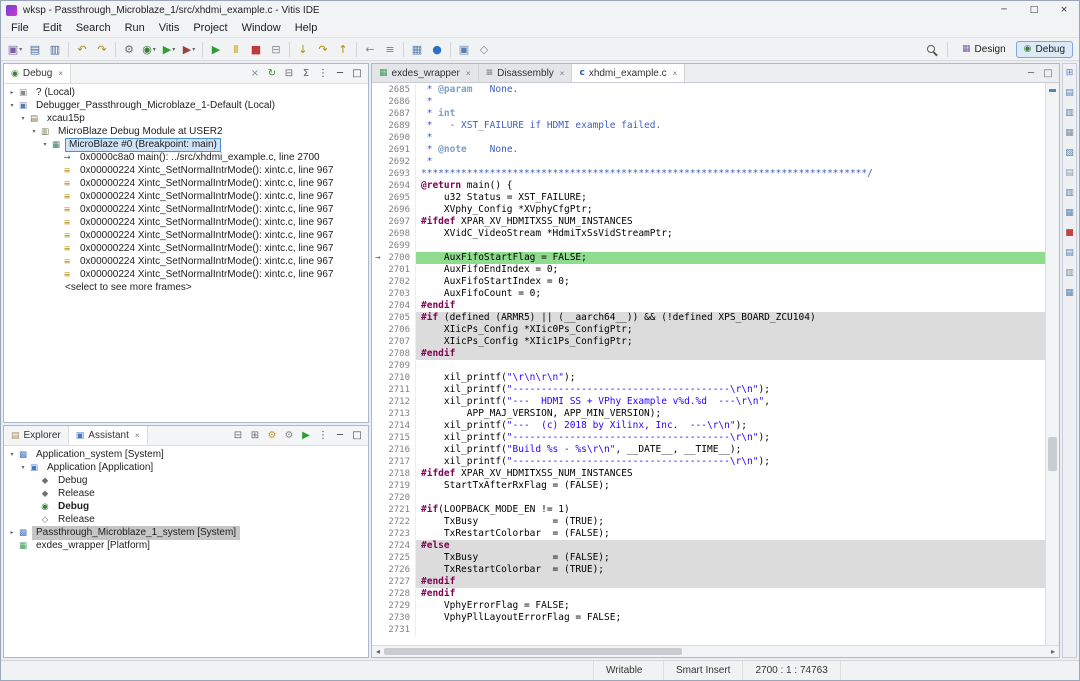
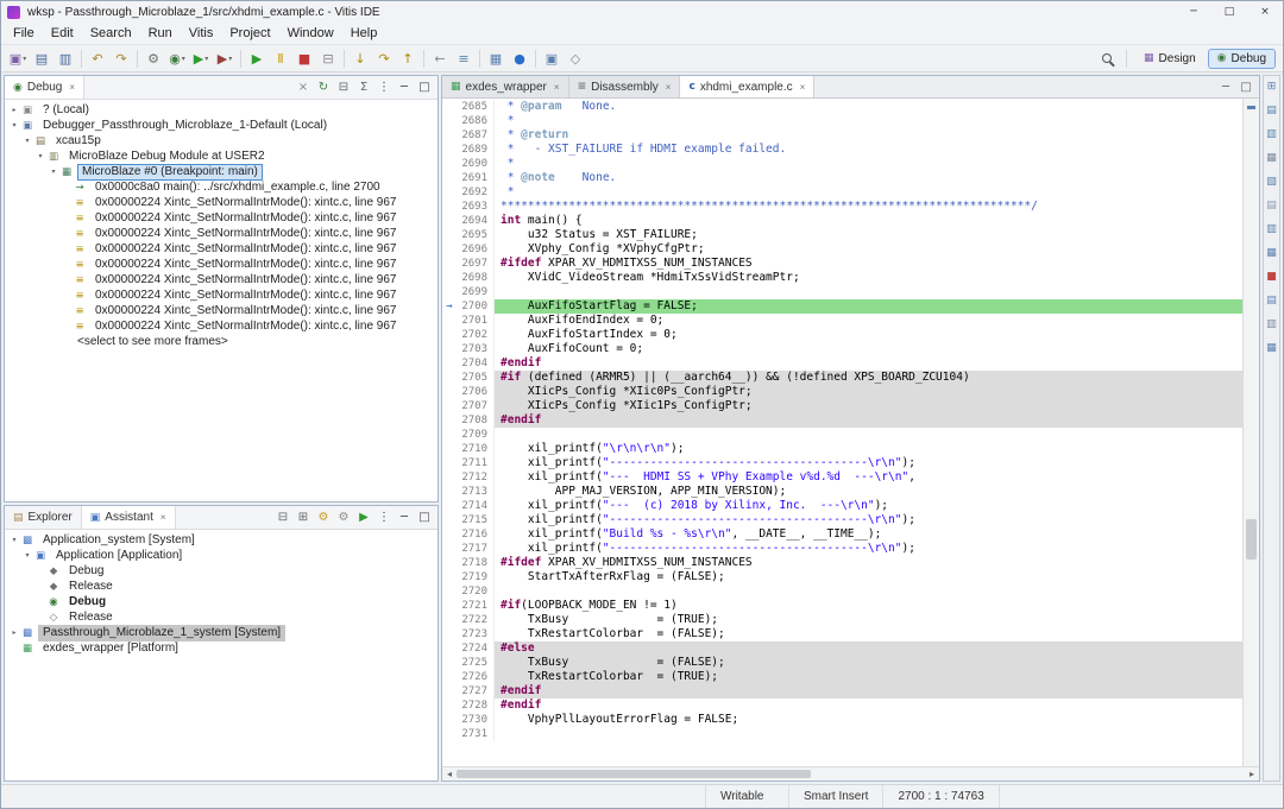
  wksp - Passthrough_Microblaze_1/src/xhdmi_example.c - Vitis IDE
  ─
  □
  ×
  File
  Edit
  Search
  Run
  Vitis
  Project
  Window
  Help
  ▣
  ▤
  ▥
  ↶
  ↷
  ⚙
  ◉
  ▶
  ▶
  ▶
  Ⅱ
  ■
  ⊟
  ↓
  ↷
  ↑
  ←
  ≡
  ▦
  ●
  ▣
  ◇
  ▦
  Design
  ◉
  Debug
  ◉
  Debug
  ×
  ×
  ↻
  ⊟
  Σ
  ⋮
  ─
  □
  ▣
  ? (Local)
  ▣
  Debugger_Passthrough_Microblaze_1-Default (Local)
  ▤
  xcau15p
  ▥
  MicroBlaze Debug Module at USER2
  ▦
  MicroBlaze #0 (Breakpoint: main)
  →
  0x0000c8a0 main(): ../src/xhdmi_example.c, line 2700
  ≡
  0x00000224 Xintc_SetNormalIntrMode(): xintc.c, line 967
  ≡
  0x00000224 Xintc_SetNormalIntrMode(): xintc.c, line 967
  ≡
  0x00000224 Xintc_SetNormalIntrMode(): xintc.c, line 967
  ≡
  0x00000224 Xintc_SetNormalIntrMode(): xintc.c, line 967
  ≡
  0x00000224 Xintc_SetNormalIntrMode(): xintc.c, line 967
  ≡
  0x00000224 Xintc_SetNormalIntrMode(): xintc.c, line 967
  ≡
  0x00000224 Xintc_SetNormalIntrMode(): xintc.c, line 967
  ≡
  0x00000224 Xintc_SetNormalIntrMode(): xintc.c, line 967
  ≡
  0x00000224 Xintc_SetNormalIntrMode(): xintc.c, line 967
  <select to see more frames>
  ▤
  Explorer
  ▣
  Assistant
  ×
  ⊟
  ⊞
  ⚙
  ⚙
  ▶
  ⋮
  ─
  □
  ▩
  Application_system [System]
  ▣
  Application [Application]
  ◆
  Debug
  ◆
  Release
  ◉
  Debug
  ◇
  Release
  ▩
  Passthrough_Microblaze_1_system [System]
  ▦
  exdes_wrapper [Platform]
  ▦
  exdes_wrapper
  ×
  ≡
  Disassembly
  ×
  c
  xhdmi_example.c
  ×
  ─
  □
  2685
  * @param None.
  2686
  *
  2687
- * int
+ * @return
  2689
  * - XST_FAILURE if HDMI example failed.
  2690
  *
  2691
  * @note None.
  2692
  *
  2693
  ******************************************************************************/
  2694
- @return main() {
+ int main() {
  2695
  u32 Status = XST_FAILURE;
  2696
  XVphy_Config *XVphyCfgPtr;
  2697
  #ifdef XPAR_XV_HDMITXSS_NUM_INSTANCES
  2698
  XVidC_VideoStream *HdmiTxSsVidStreamPtr;
  2699
  →
  2700
  AuxFifoStartFlag = FALSE;
  2701
  AuxFifoEndIndex = 0;
  2702
  AuxFifoStartIndex = 0;
  2703
  AuxFifoCount = 0;
  2704
  #endif
  2705
  #if (defined (ARMR5) || (__aarch64__)) && (!defined XPS_BOARD_ZCU104)
  2706
  XIicPs_Config *XIic0Ps_ConfigPtr;
  2707
  XIicPs_Config *XIic1Ps_ConfigPtr;
  2708
  #endif
  2709
  2710
  xil_printf("\r\n\r\n");
  2711
  xil_printf("--------------------------------------\r\n");
  2712
  xil_printf("--- HDMI SS + VPhy Example v%d.%d ---\r\n",
  2713
  APP_MAJ_VERSION, APP_MIN_VERSION);
  2714
  xil_printf("--- (c) 2018 by Xilinx, Inc. ---\r\n");
  2715
  xil_printf("--------------------------------------\r\n");
  2716
  xil_printf("Build %s - %s\r\n", __DATE__, __TIME__);
  2717
  xil_printf("--------------------------------------\r\n");
  2718
  #ifdef XPAR_XV_HDMITXSS_NUM_INSTANCES
  2719
  StartTxAfterRxFlag = (FALSE);
  2720
  2721
  #if(LOOPBACK_MODE_EN != 1)
  2722
  TxBusy = (TRUE);
  2723
  TxRestartColorbar = (FALSE);
  2724
  #else
  2725
  TxBusy = (FALSE);
  2726
  TxRestartColorbar = (TRUE);
  2727
  #endif
  2728
  #endif
- 2729
- VphyErrorFlag = FALSE;
  2730
  VphyPllLayoutErrorFlag = FALSE;
  2731
  ◂
  ▸
  ⊞
  ▤
  ▥
  ▦
  ▧
  ▤
  ▥
  ▦
  ■
  ▤
  ▥
  ▦
  Writable
  Smart Insert
  2700 : 1 : 74763
